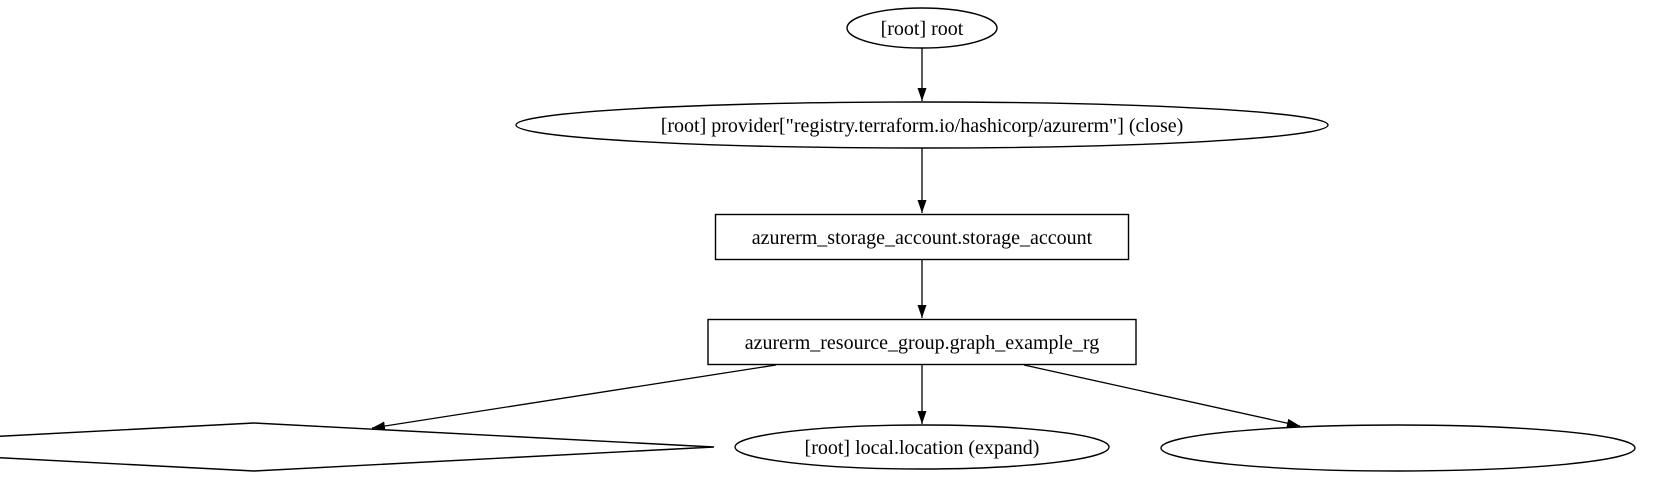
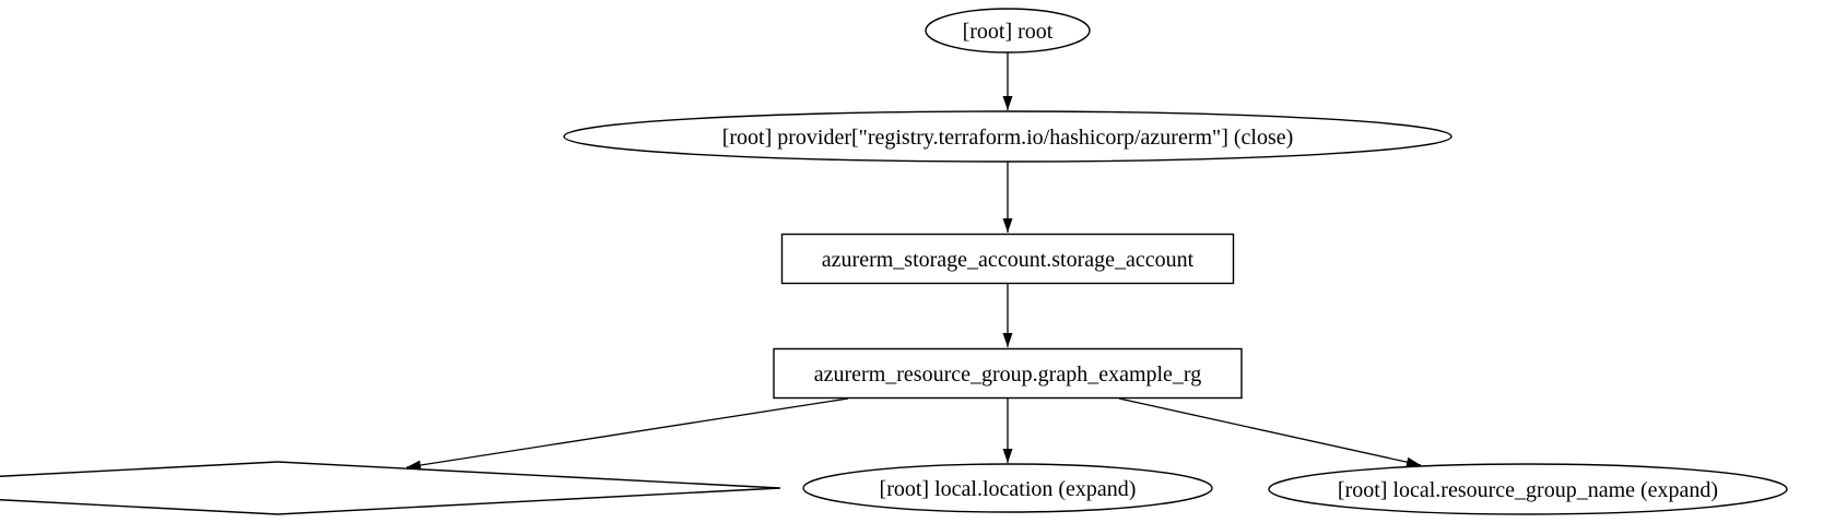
  [root] root
  [root] provider["registry.terraform.io/hashicorp/azurerm"] (close)
  azurerm_storage_account.storage_account
  azurerm_resource_group.graph_example_rg
  [root] local.location (expand)
+ [root] local.resource_group_name (expand)
